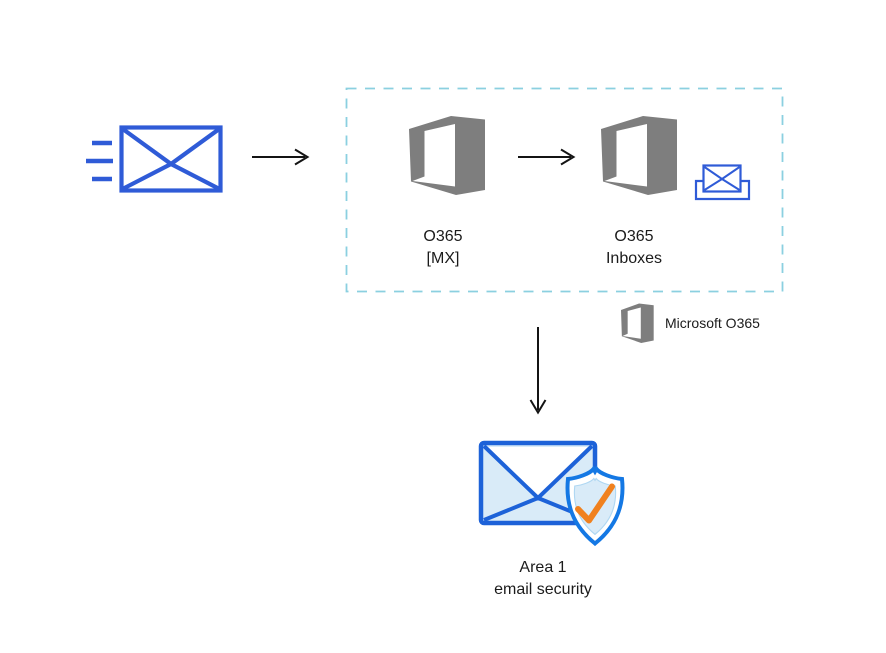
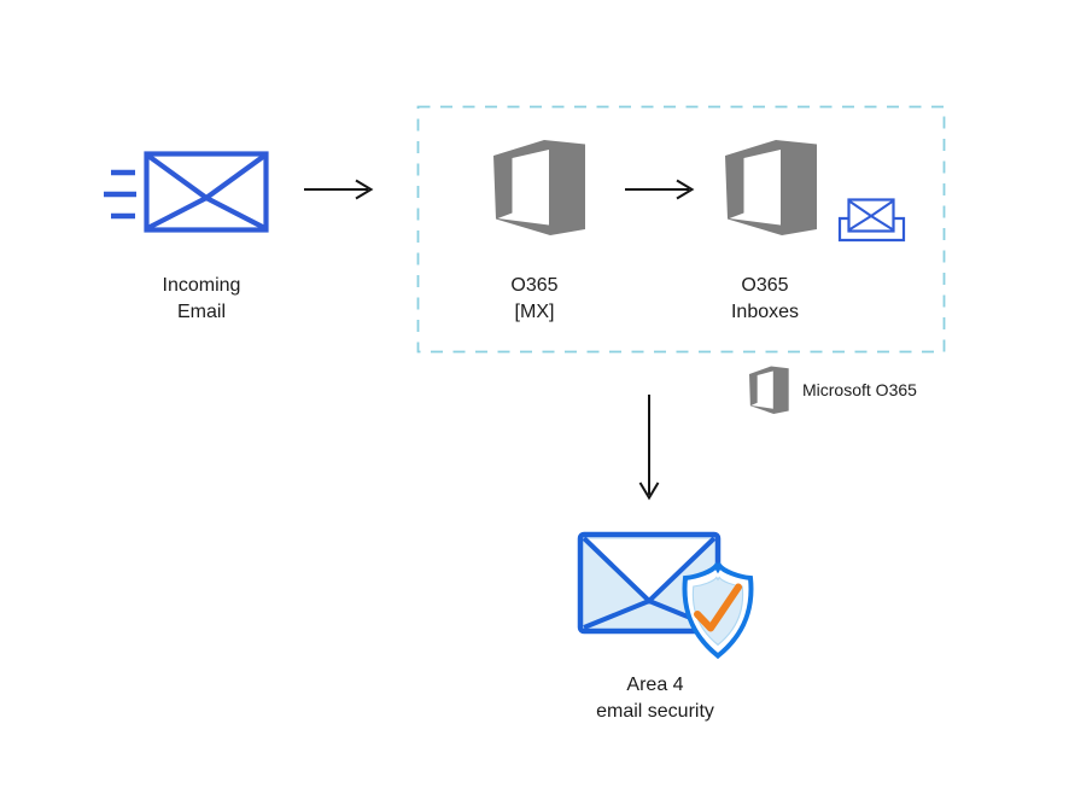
+ Incoming
+ Email
  O365
  [MX]
  O365
  Inboxes
  Microsoft O365
- Area 1
+ Area 4
  email security
